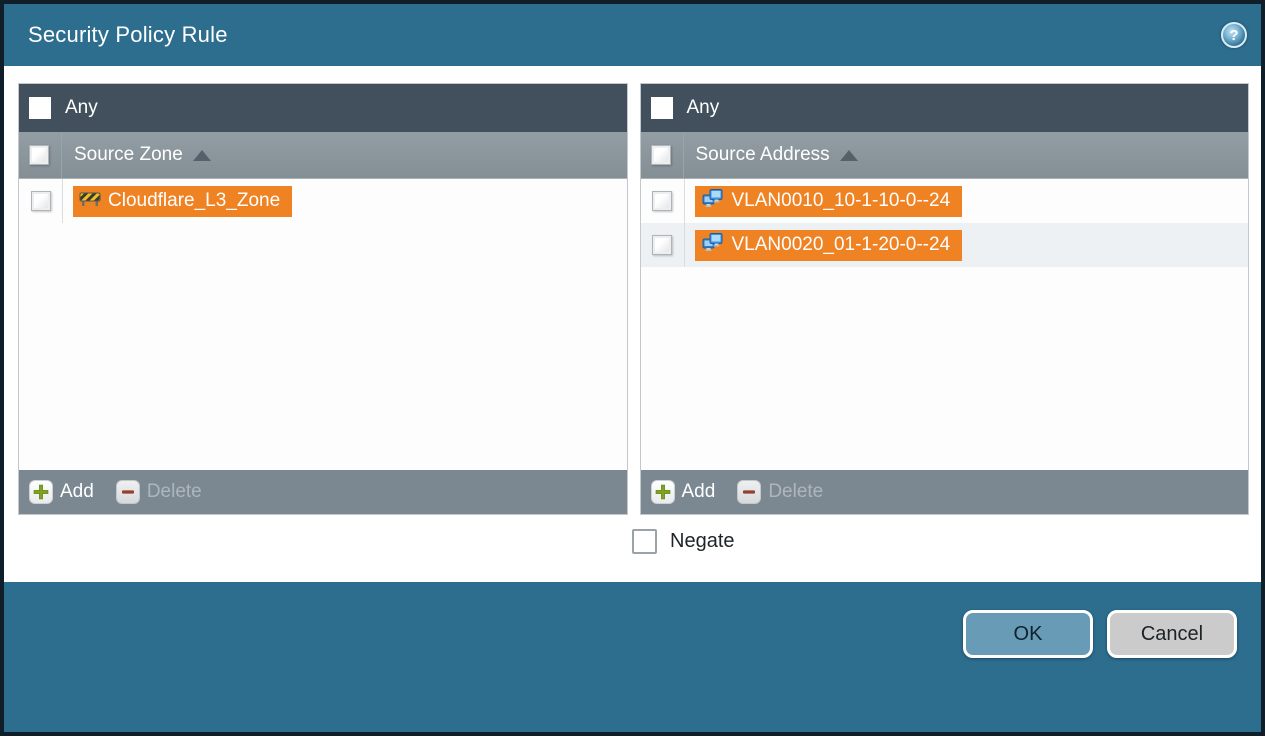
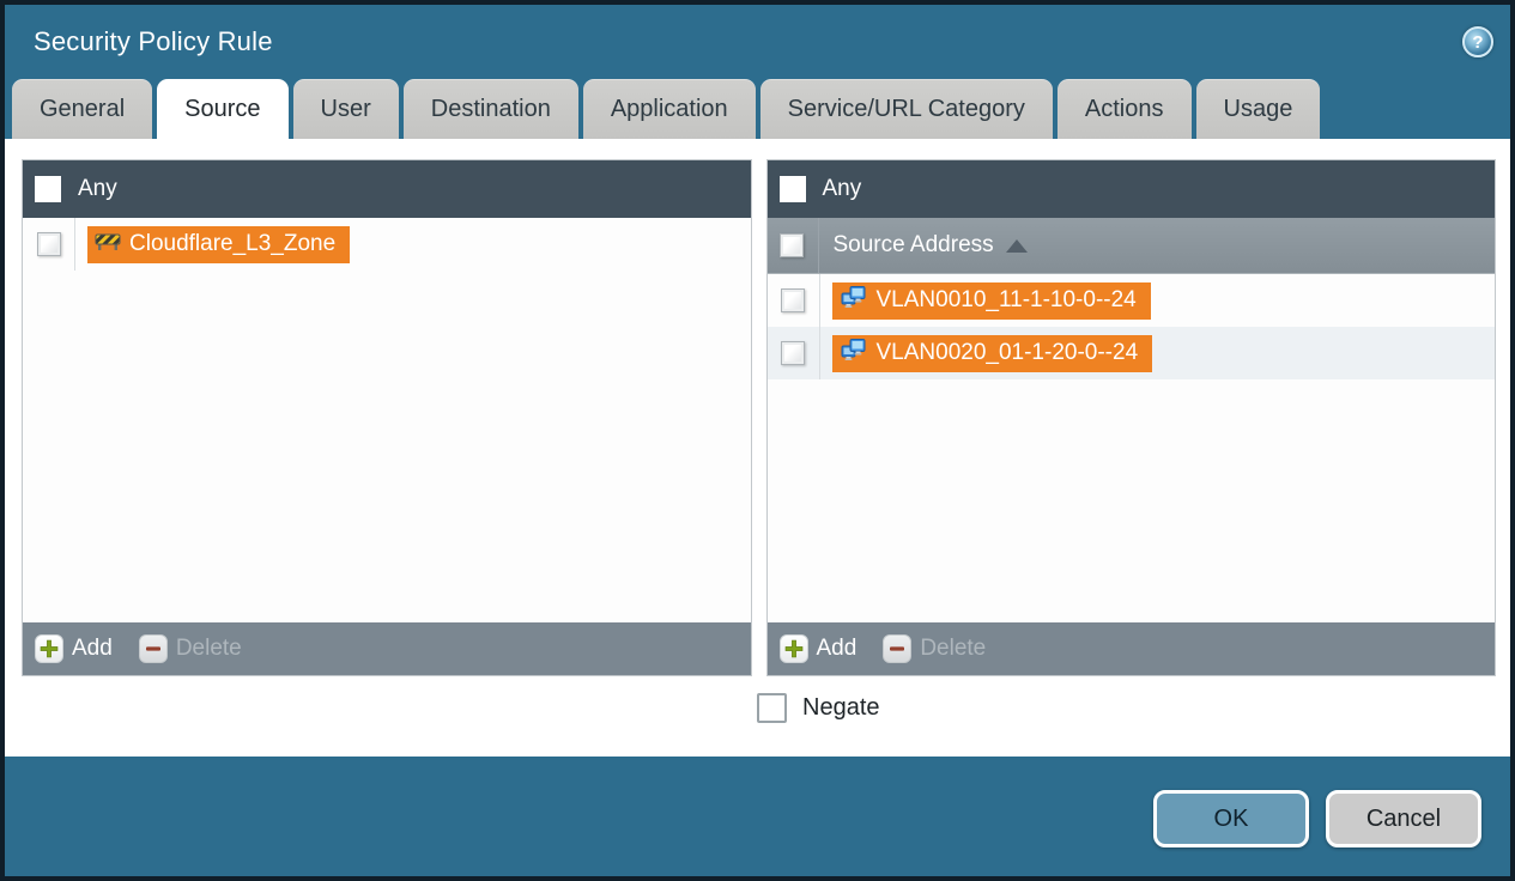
  Security Policy Rule
  ?
+ General
+ Source
+ User
+ Destination
+ Application
+ Service/URL Category
+ Actions
+ Usage
  Any
- Source Zone
  Cloudflare_L3_Zone
  Add
  Delete
  Any
  Source Address
- VLAN0010_10-1-10-0--24
+ VLAN0010_11-1-10-0--24
  VLAN0020_01-1-20-0--24
  Add
  Delete
  Negate
  OK
  Cancel
